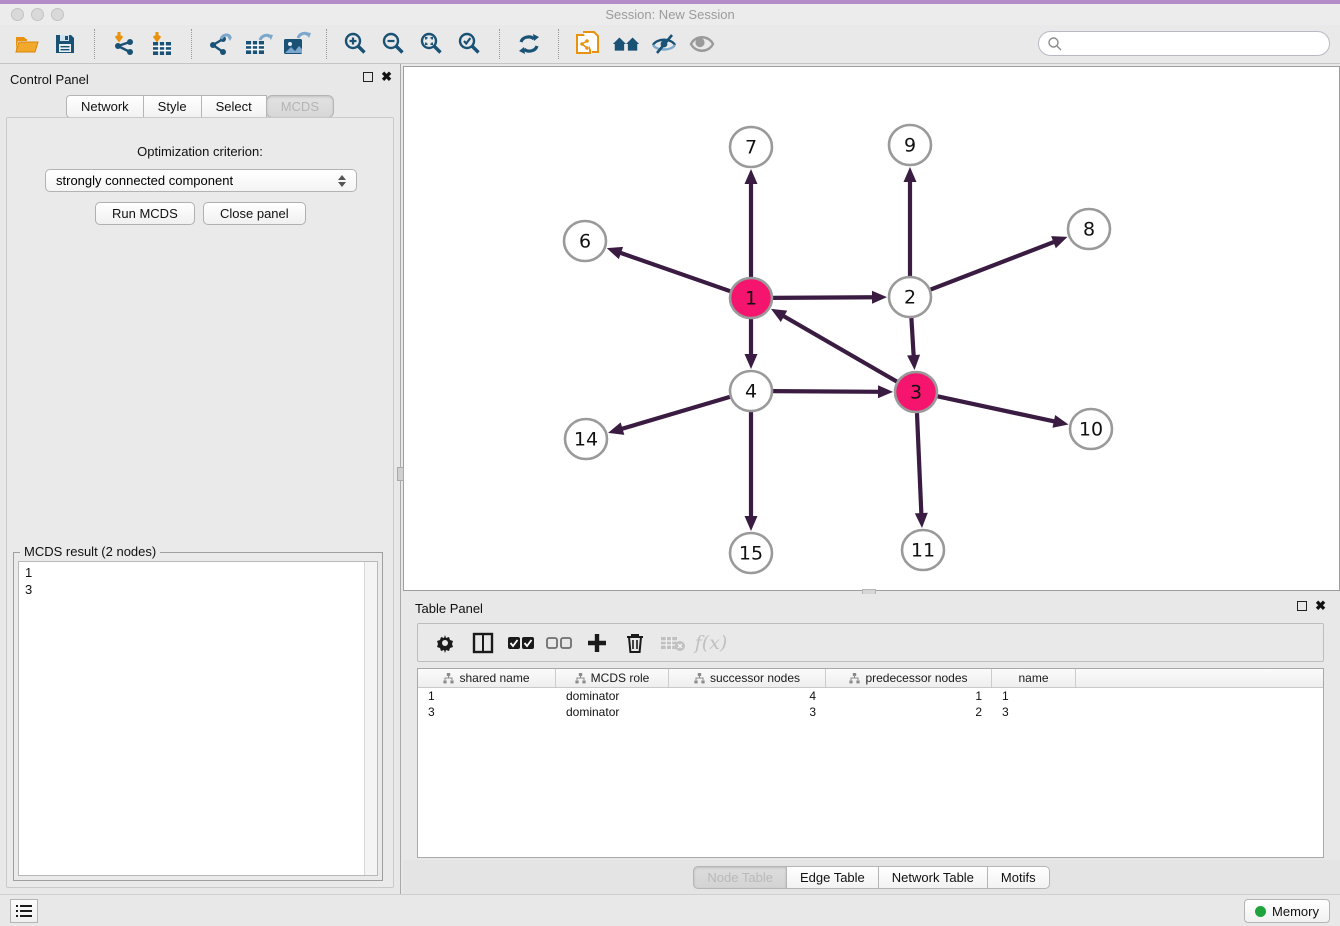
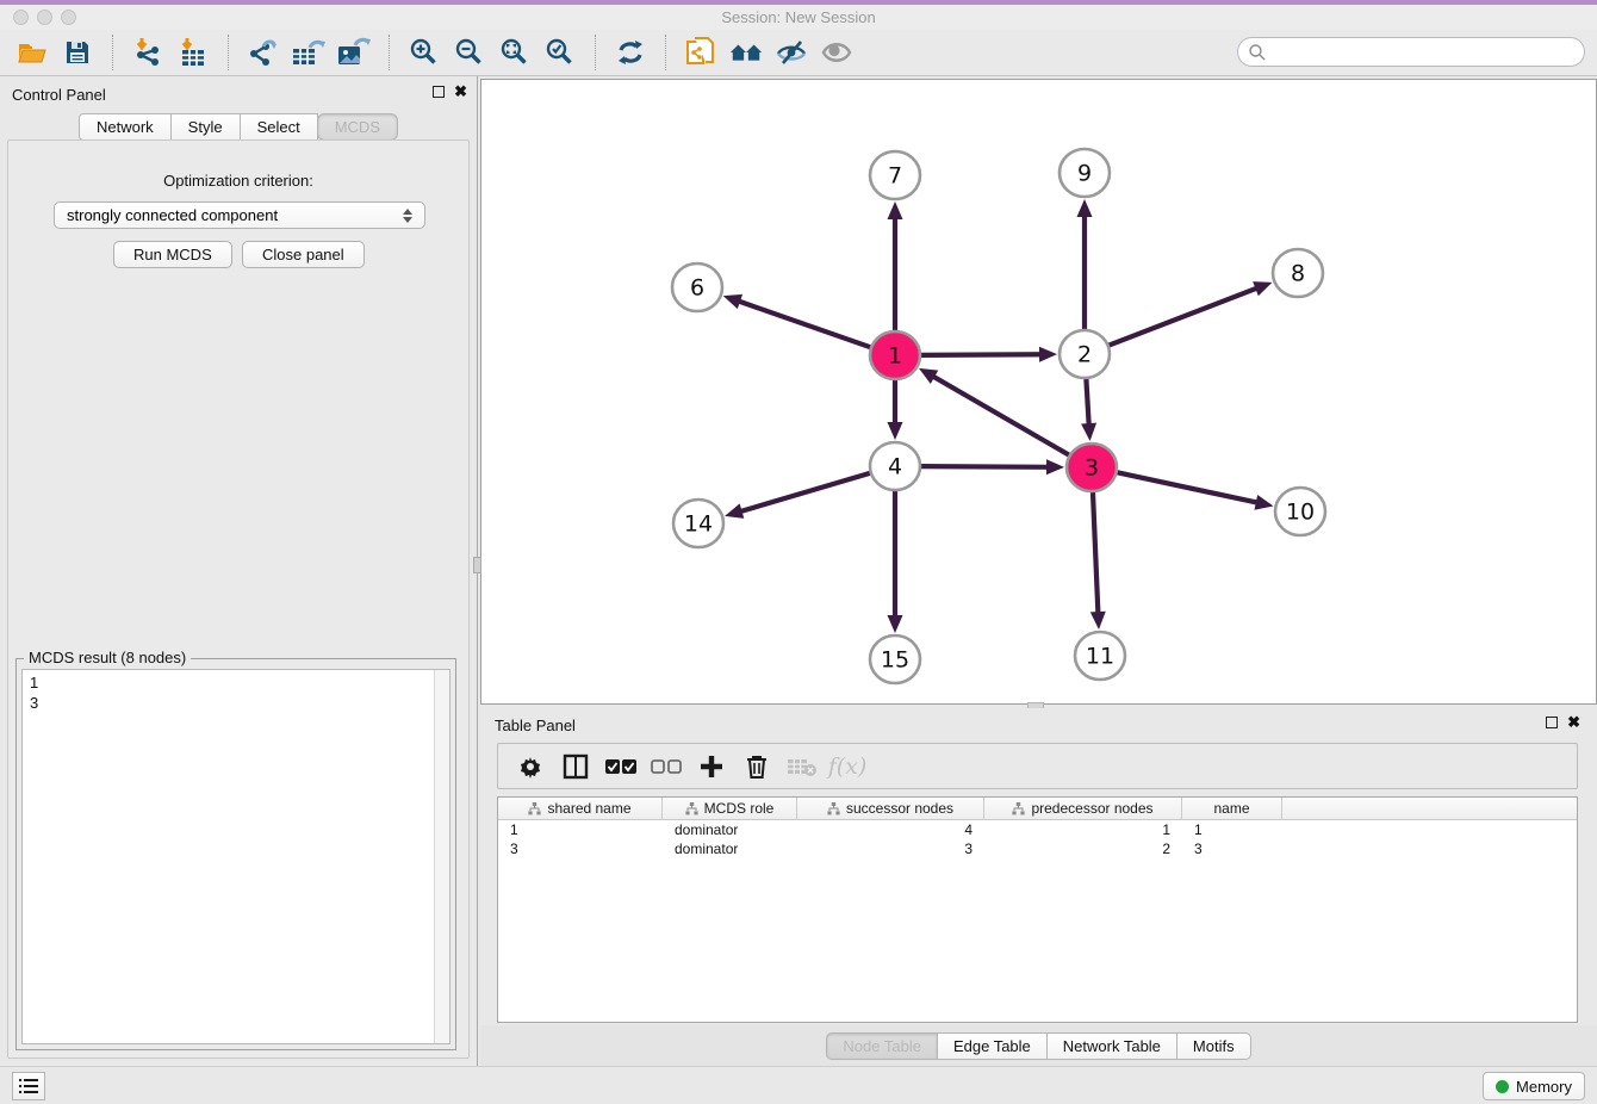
  Session: New Session
  Control Panel
  ✖
  Network
  Style
  Select
  MCDS
  Optimization criterion:
  strongly connected component
  Run MCDS
  Close panel
- MCDS result (2 nodes)
+ MCDS result (8 nodes)
  1
  3
  7
  9
  6
  8
  1
  2
  4
  3
  14
  10
  15
  11
  Table Panel
  ✖
  f(x)
  shared name
  MCDS role
  successor nodes
  predecessor nodes
  name
  1
  dominator
  4
  1
  1
  3
  dominator
  3
  2
  3
  Node Table
  Edge Table
  Network Table
  Motifs
  Memory
